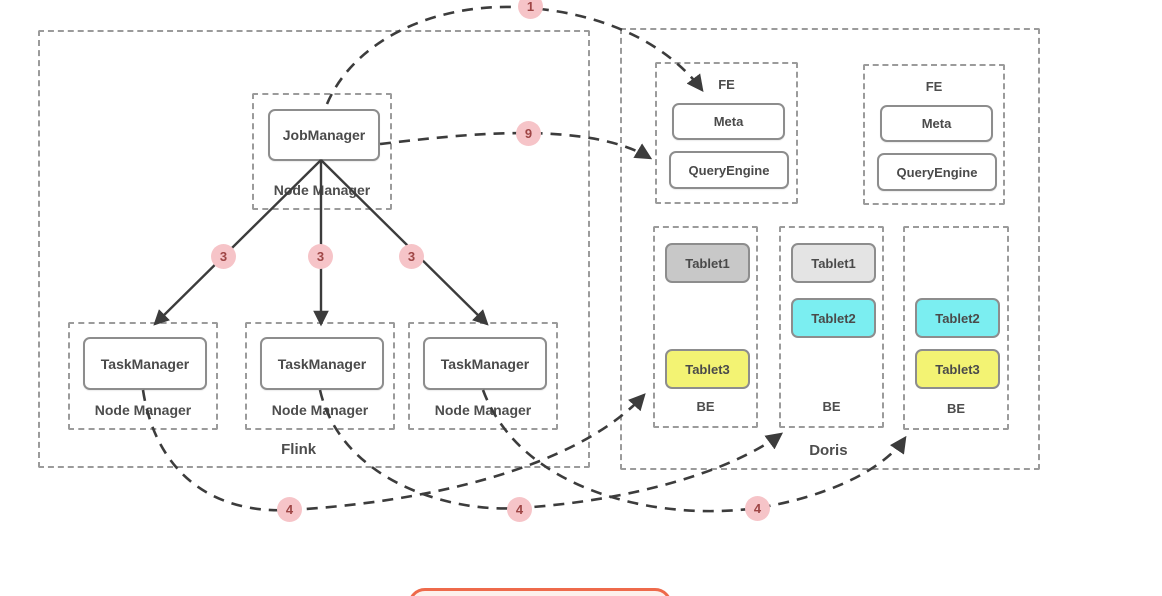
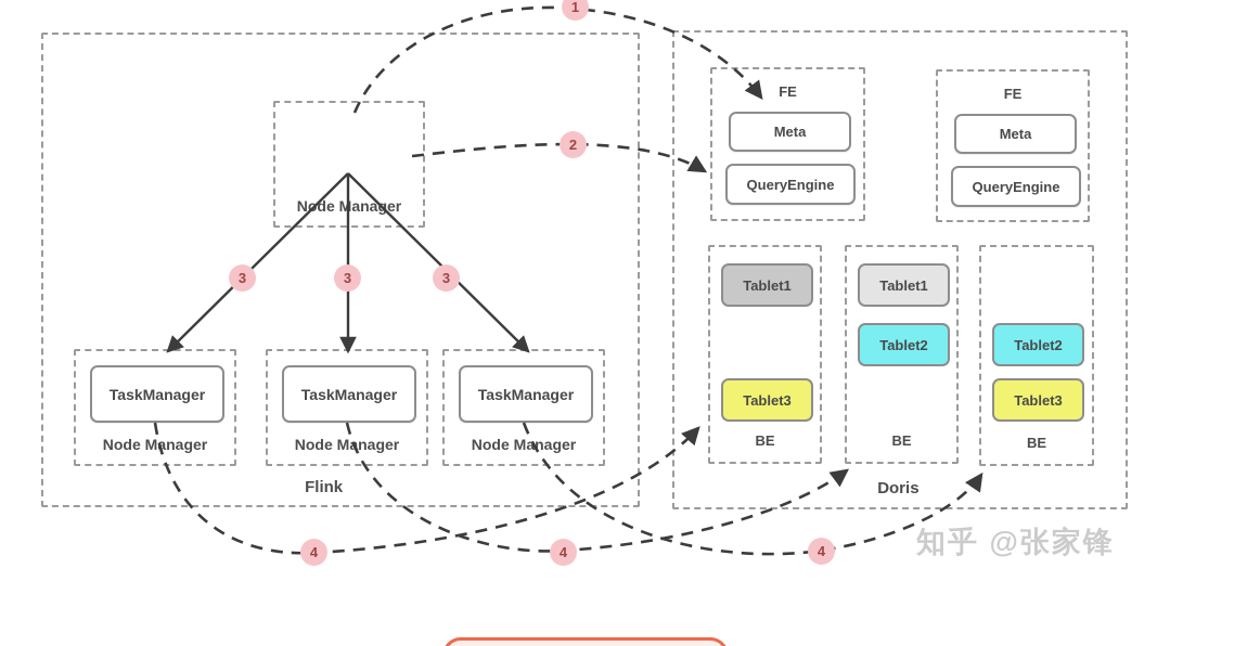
  Flink
- JobManager
  Node Manaer
  TaskManager
  Node Manager
  TaskManager
  Node Mnager
  TaskManager
  Node Manager
  Doris
  FE
  Meta
  QueryEngine
  FE
  Meta
  QueryEngine
  Tablet1
  Tablet3
  BE
  Tablet1
  Tablet2
  BE
  Tablet2
  Tablet3
  BE
  1
- 9
+ 2
  3
  3
  3
  4
  4
  4
+ 知乎 @张家锋
